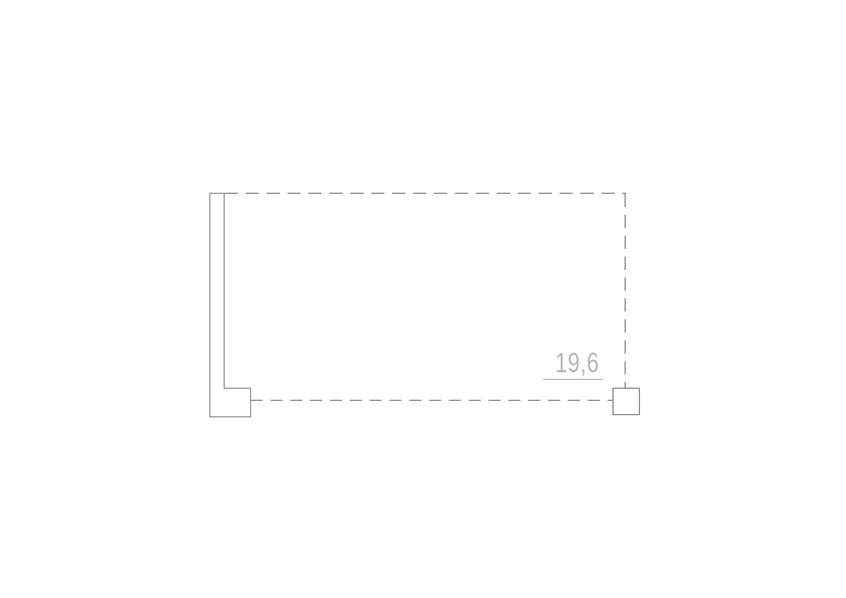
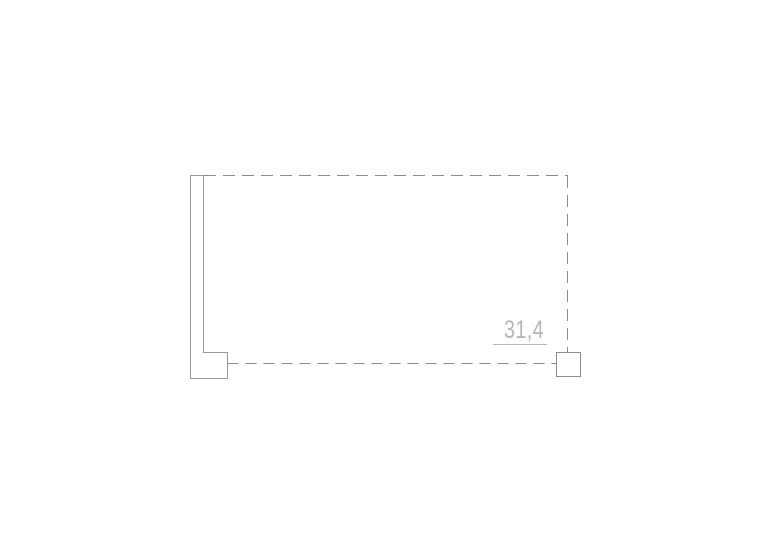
- 19,6
+ 31,4
